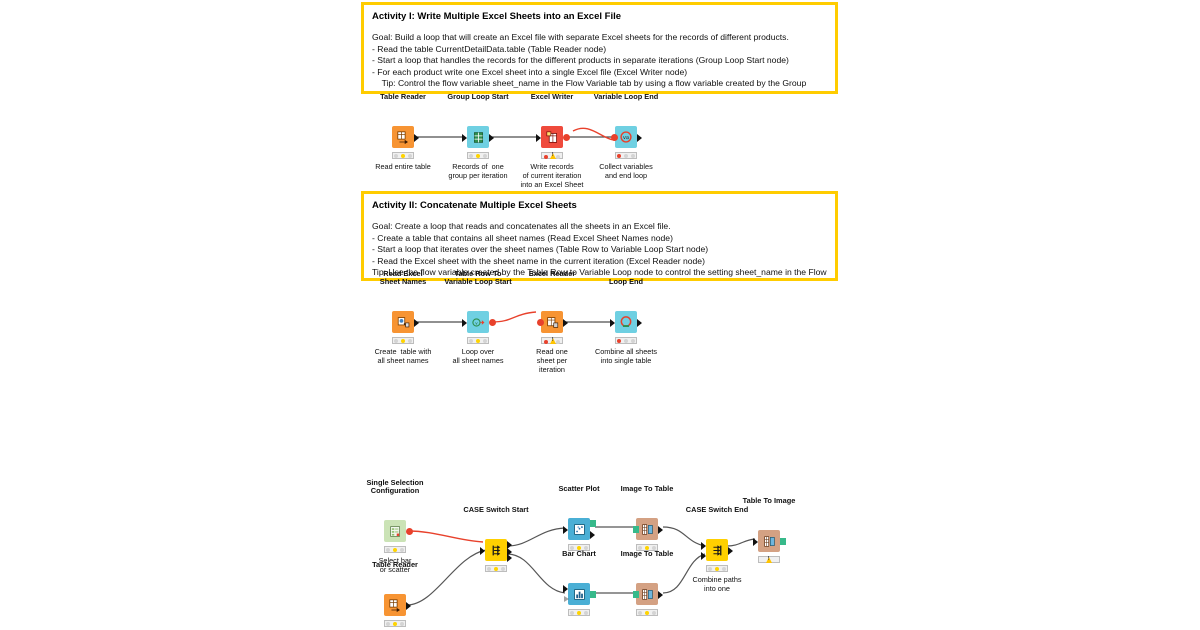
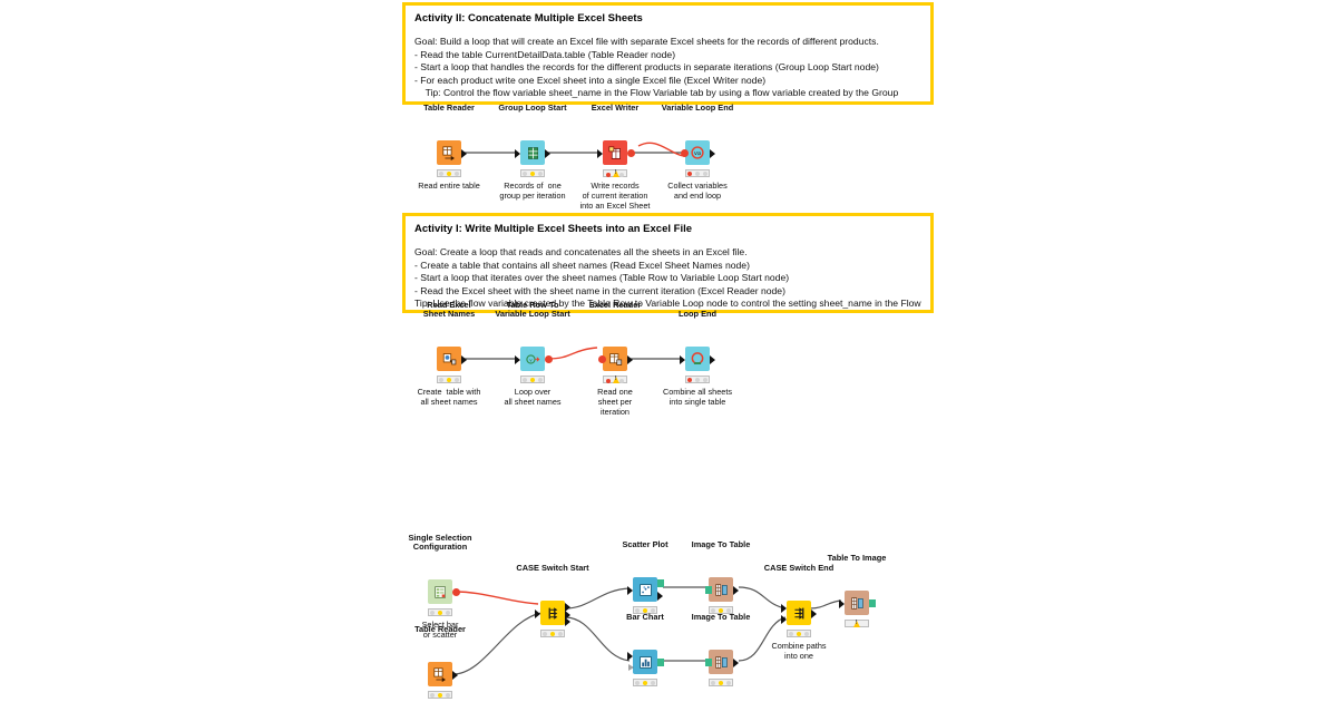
- Activity I: Write Multiple Excel Sheets into an Excel File
+ Activity II: Concatenate Multiple Excel Sheets
  Goal: Build a loop that will create an Excel file with separate Excel sheets for the records of different products.
  - Read the table CurrentDetailData.table (Table Reader node)
  - Start a loop that handles the records for the different products in separate iterations (Group Loop Start node)
  - For each product write one Excel sheet into a single Excel file (Excel Writer node)
  Tip: Control the flow variable sheet_name in the Flow Variable tab by using a flow variable created by the Group
  Table Reader
  Read entire table
  Group Loop Start
  Records of one
  group per iteration
  Excel Writer
  Write records
  of current iteration
  into an Excel Sheet
  Variable Loop End
  Collect variables
  and end loop
- Activity II: Concatenate Multiple Excel Sheets
+ Activity I: Write Multiple Excel Sheets into an Excel File
  Goal: Create a loop that reads and concatenates all the sheets in an Excel file.
  - Create a table that contains all sheet names (Read Excel Sheet Names node)
  - Start a loop that iterates over the sheet names (Table Row to Variable Loop Start node)
  - Read the Excel sheet with the sheet name in the current iteration (Excel Reader node)
  Tip: Use the flow variable created by the Table Row to Variable Loop node to control the setting sheet_name in the Flow
  Read Excel
  Sheet Names
  Create table with
  all sheet names
  Table Row To
  Variable Loop Start
  Loop over
  all sheet names
  Excel Reader
  Read one
  sheet per
  iteration
  Loop End
  Combine all sheets
  into single table
  Single Selection
  Configuration
  Select bar
  or scatter
  Table Reader
  CASE Switch Start
  Scatter Plot
  Image To Table
  Bar Chart
  Image To Table
  CASE Switch End
  Combine paths
  into one
  Table To Image
